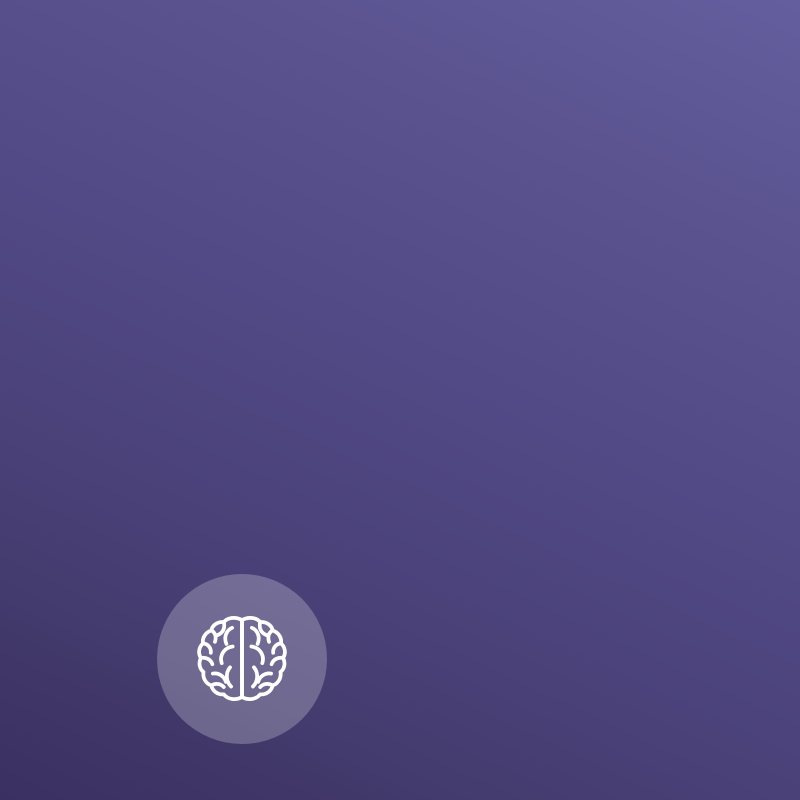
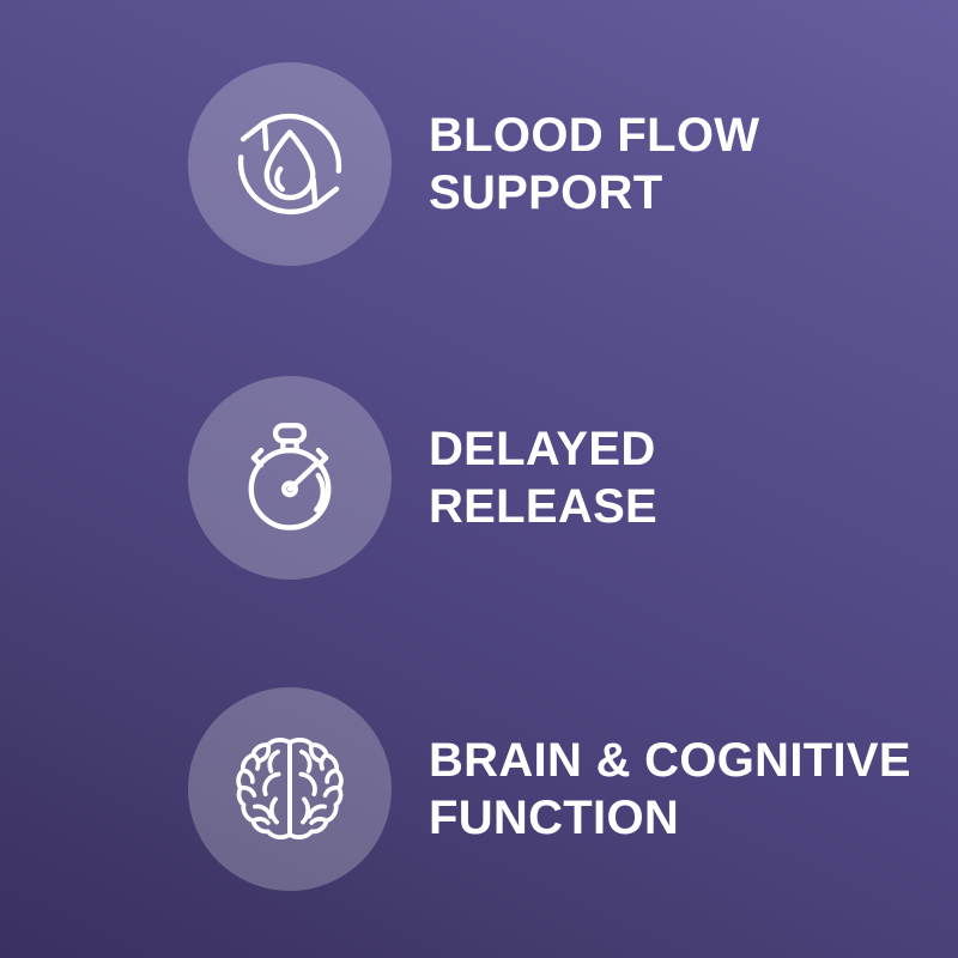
+ BLOOD FLOW
+ SUPPORT
+ DELAYED
+ RELEASE
+ BRAIN & COGNITIVE
+ FUNCTION
